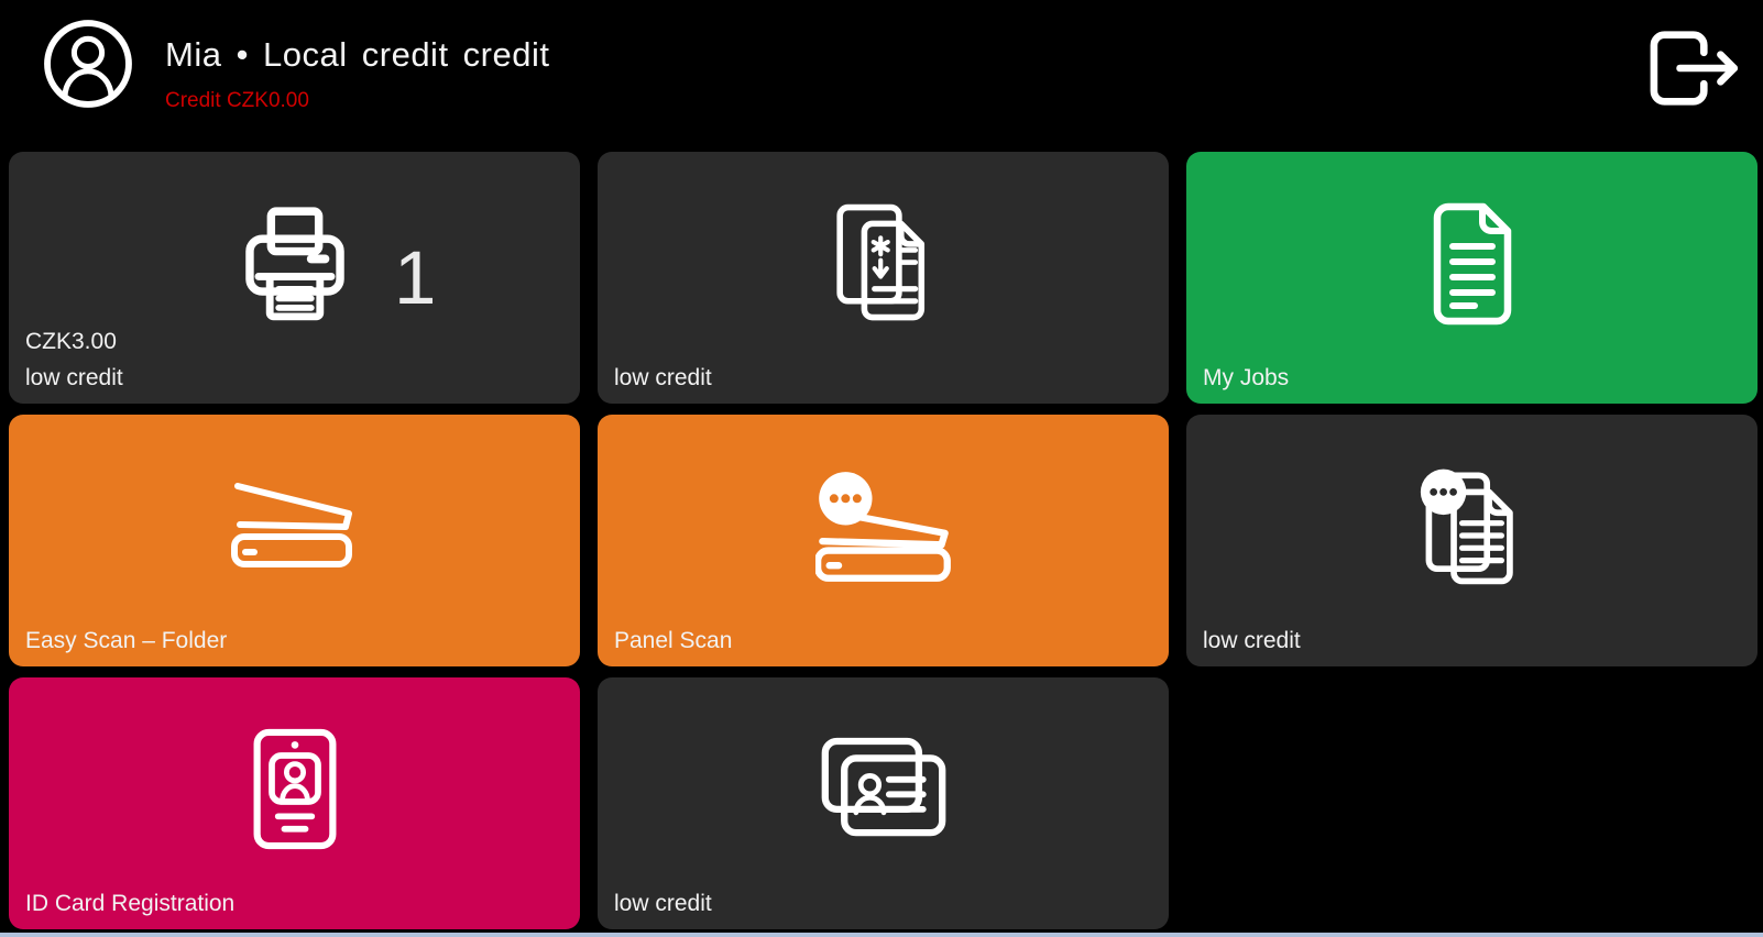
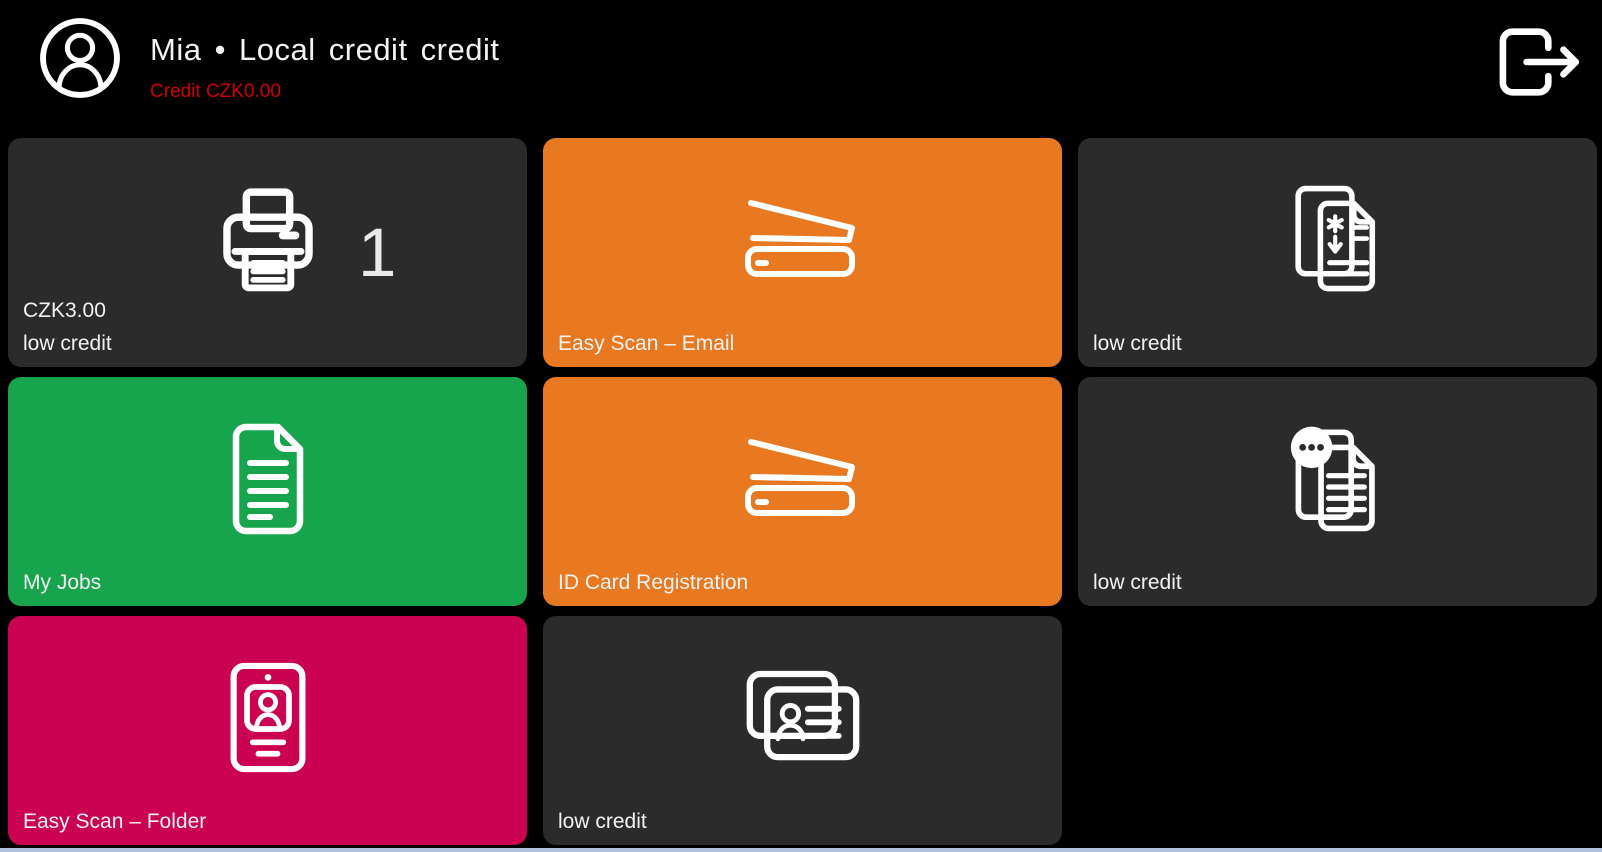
  Mia • Local credit credit
  Credit CZK0.00
  1
  CZK3.00
  low credit
+ Easy Scan – Email
  low credit
  My Jobs
- Easy Scan – Folder
+ ID Card Registration
- Panel Scan
  low credit
- ID Card Registration
+ Easy Scan – Folder
  low credit
